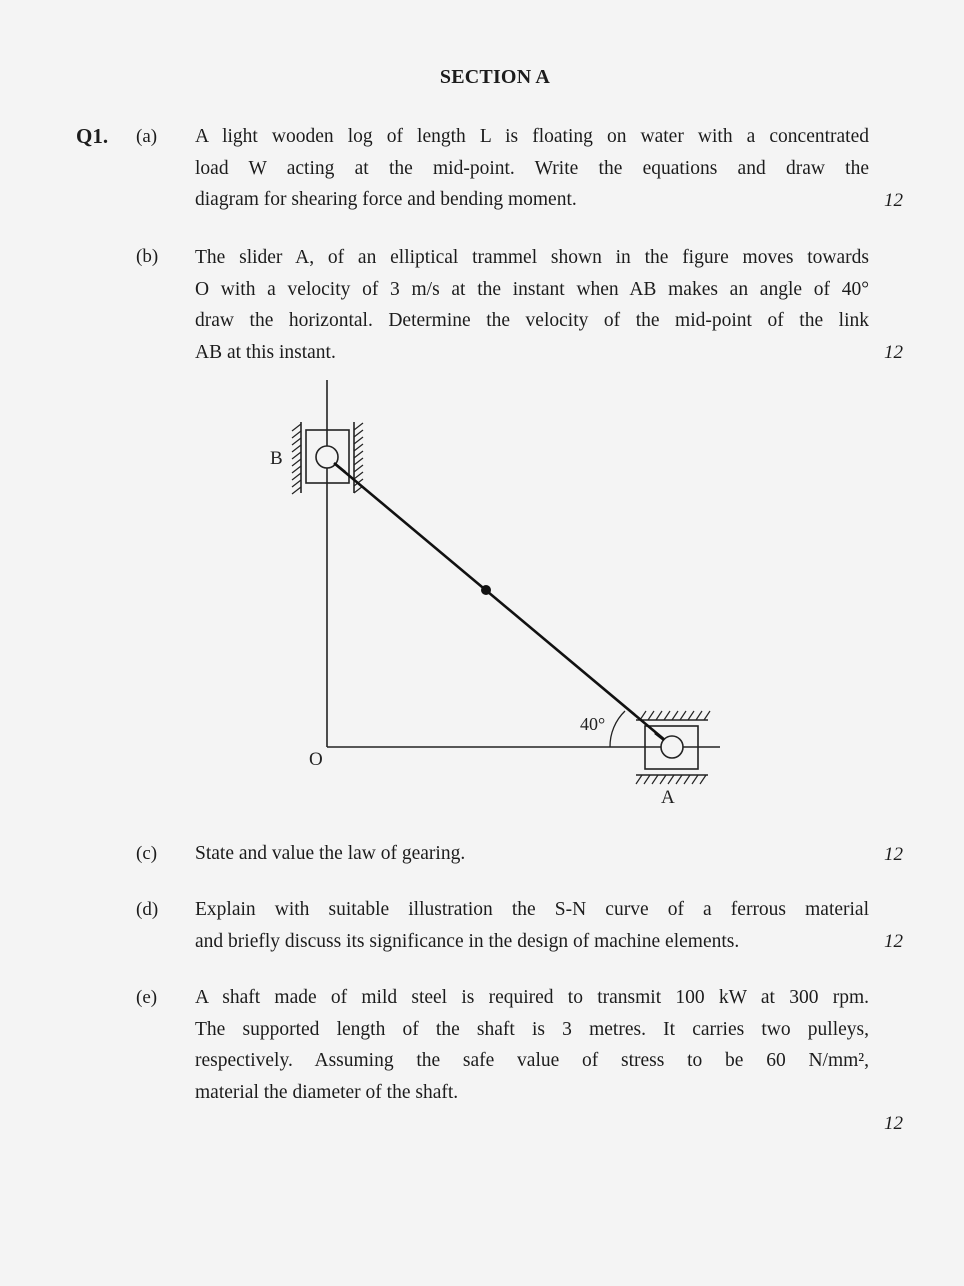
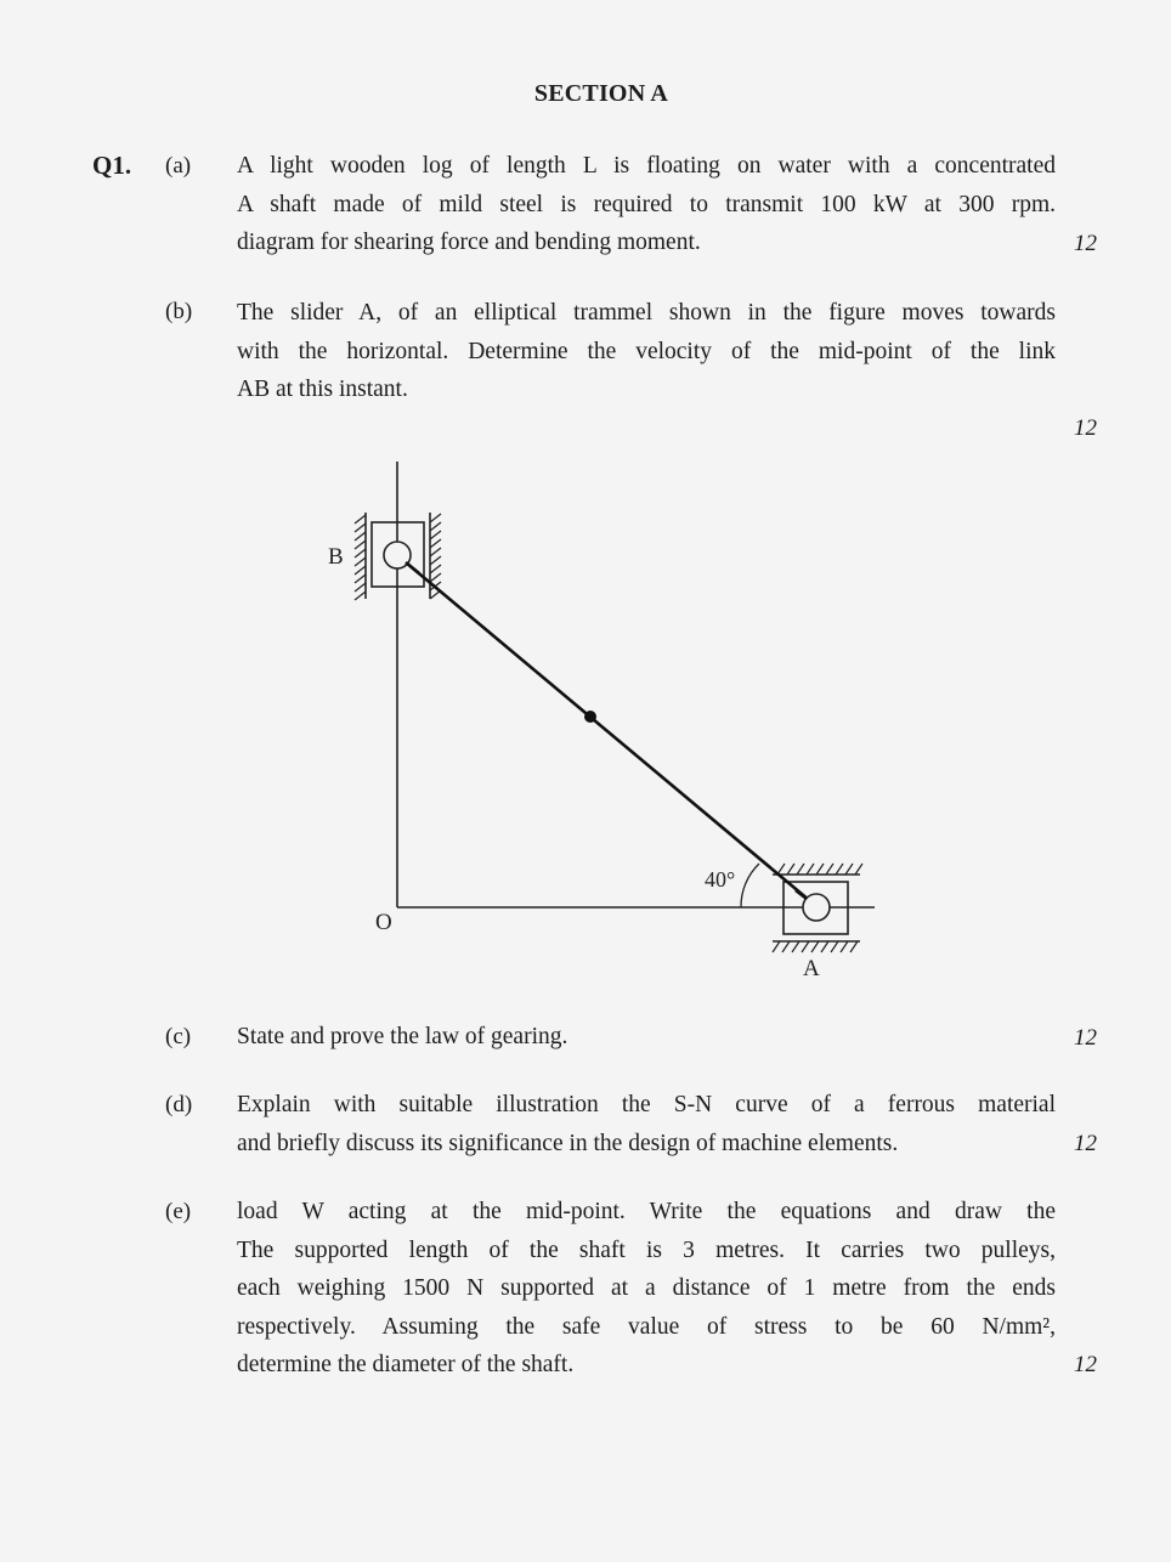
  SECTION A
  Q1.
  (a)
  A light wooden log of length L is floating on water with a concentrated
- load W acting at the mid-point. Write the equations and draw the
+ A shaft made of mild steel is required to transmit 100 kW at 300 rpm.
  diagram for shearing force and bending moment.
  12
  (b)
  The slider A, of an elliptical trammel shown in the figure moves towards
- O with a velocity of 3 m/s at the instant when AB makes an angle of 40°
- draw the horizontal. Determine the velocity of the mid-point of the link
+ with the horizontal. Determine the velocity of the mid-point of the link
  AB at this instant.
  12
  B
  A
  O
  40°
  (c)
- State and value the law of gearing.
+ State and prove the law of gearing.
  12
  (d)
  Explain with suitable illustration the S-N curve of a ferrous material
  and briefly discuss its significance in the design of machine elements.
  12
  (e)
- A shaft made of mild steel is required to transmit 100 kW at 300 rpm.
+ load W acting at the mid-point. Write the equations and draw the
  The supported length of the shaft is 3 metres. It carries two pulleys,
+ each weighing 1500 N supported at a distance of 1 metre from the ends
  respectively. Assuming the safe value of stress to be 60 N/mm²,
- material the diameter of the shaft.
+ determine the diameter of the shaft.
  12
